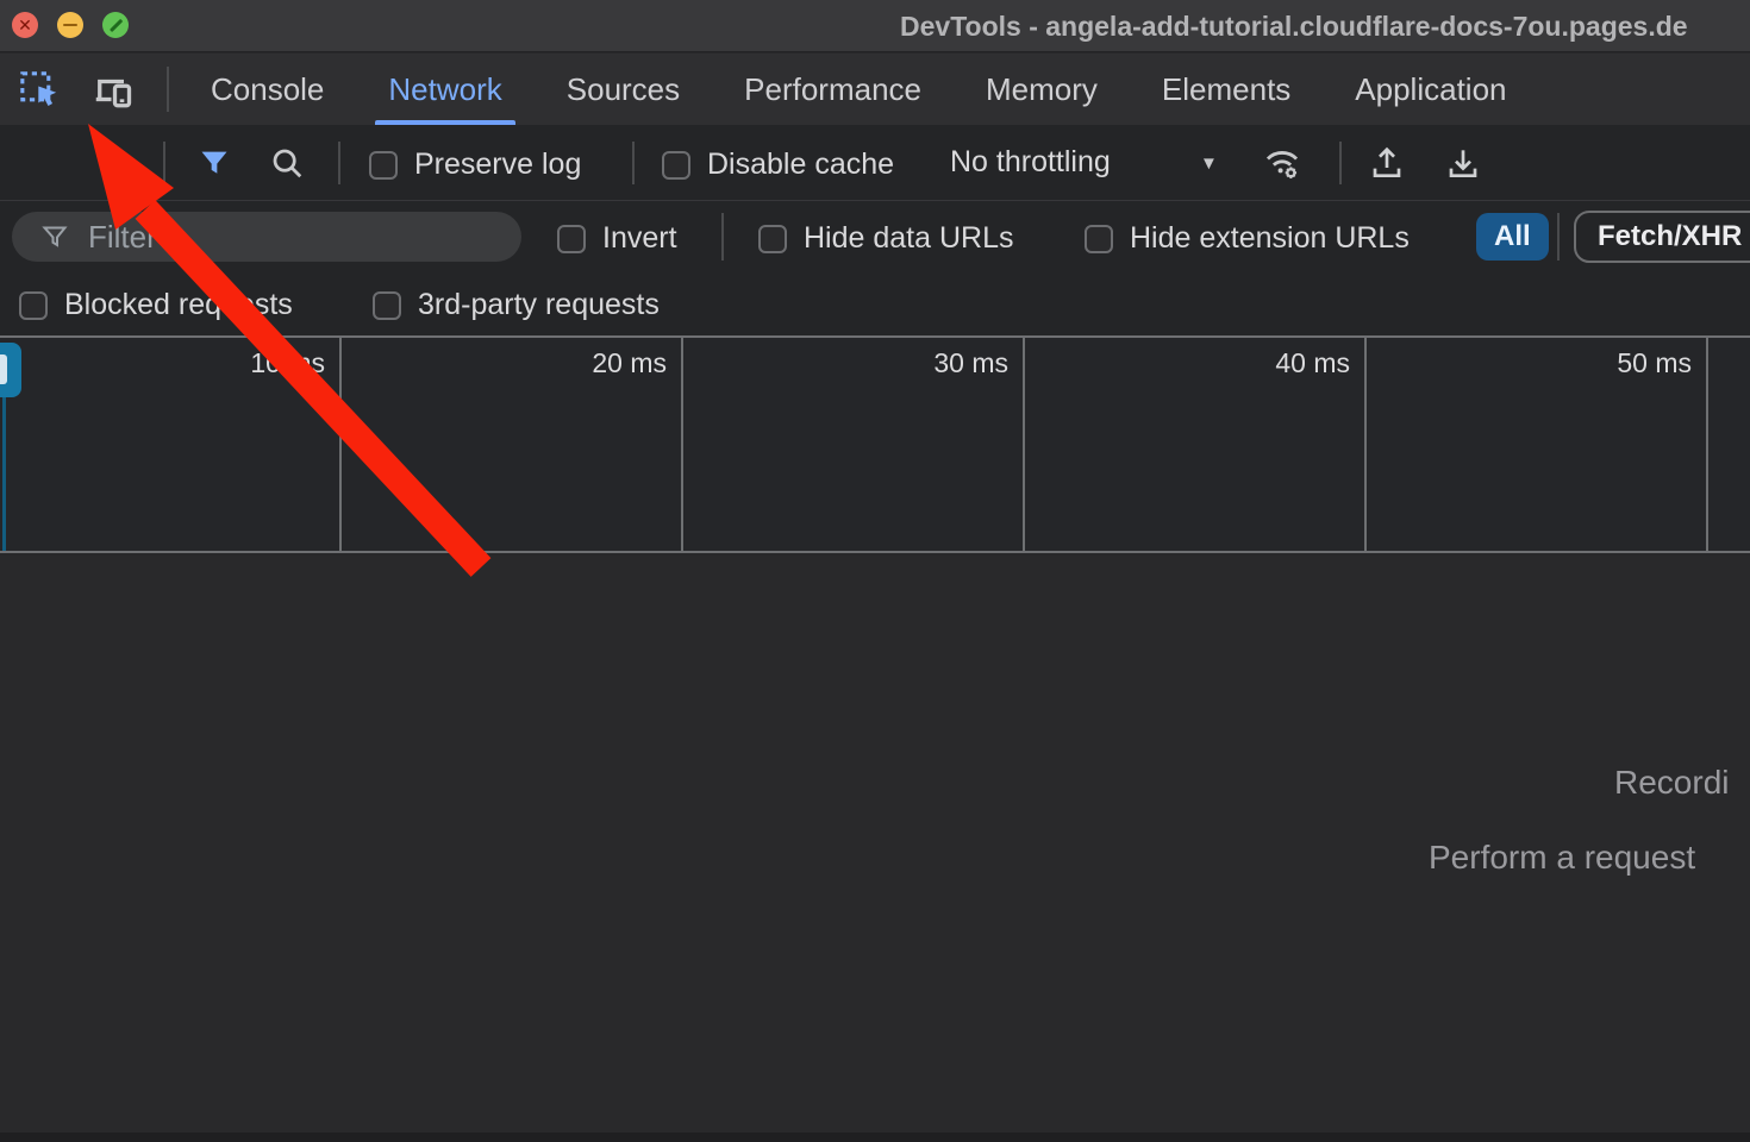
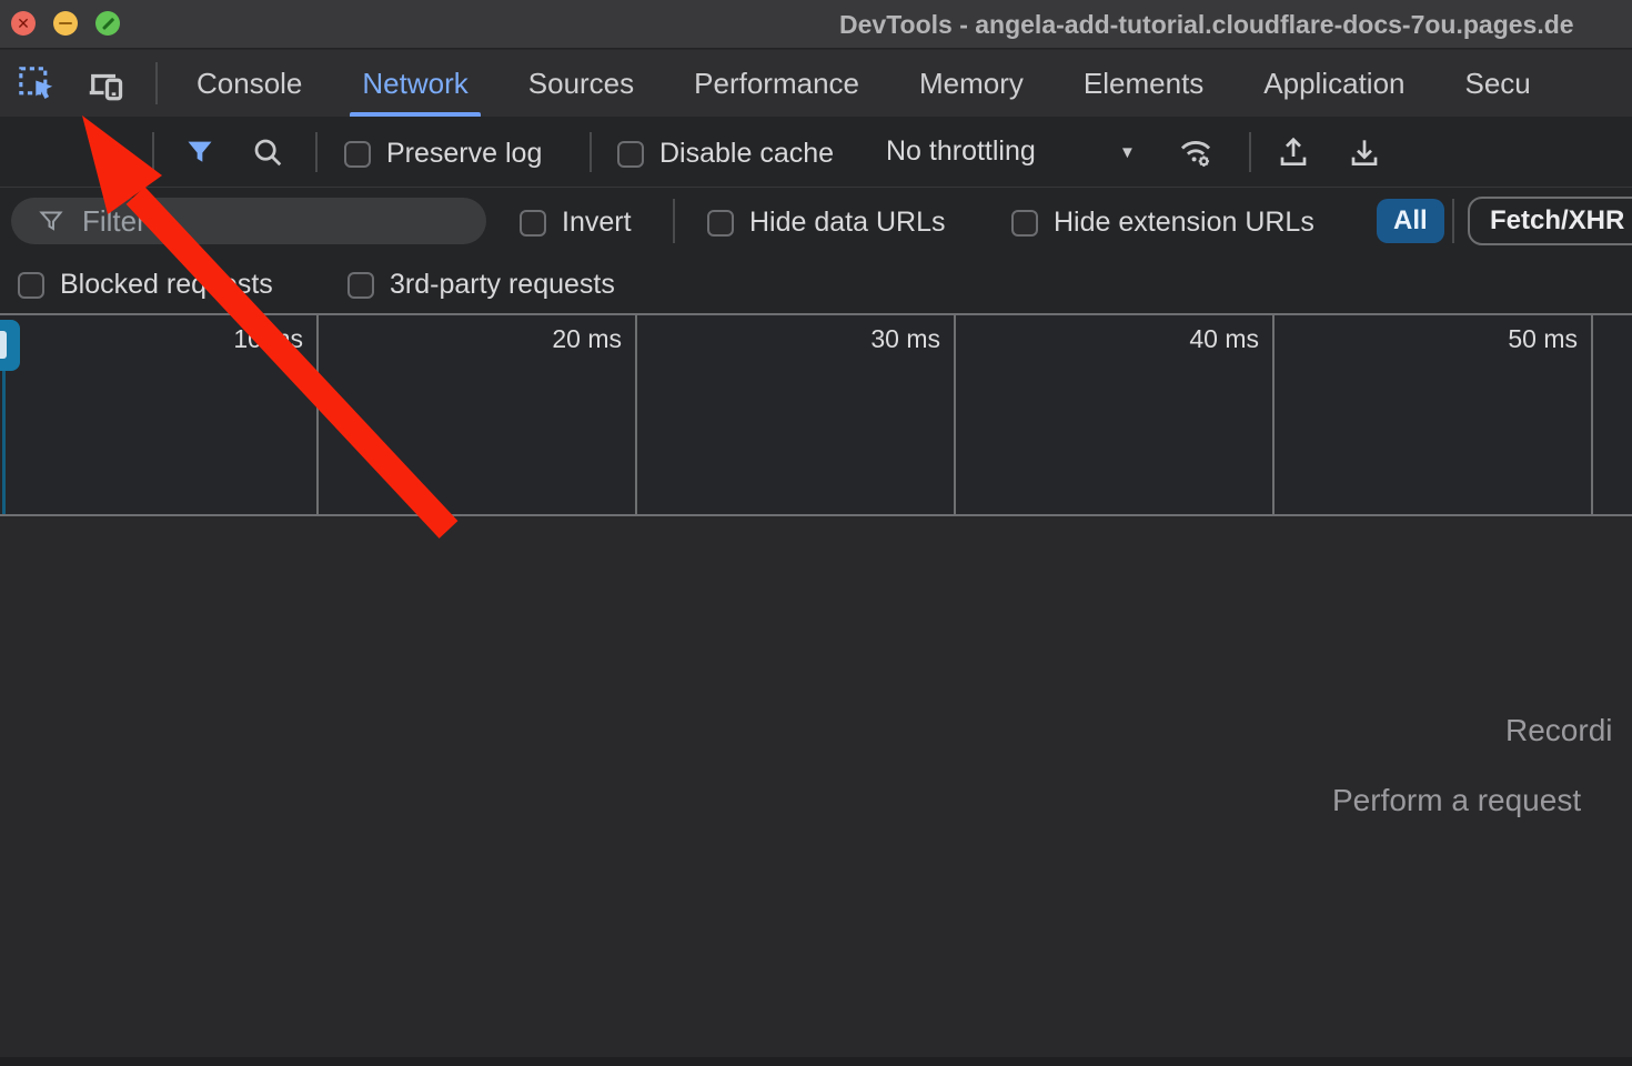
  ✕
  DevTools - angela-add-tutorial.cloudflare-docs-7ou.pages.de
  Console
  Network
  Sources
  Performance
  Memory
  Elements
  Application
+ Secu
  Preserve log
  Disable cache
  No throttling
  ▼
  Filter
  Invert
  Hide data URLs
  Hide extension URLs
  All
  Fetch/XHR
  Blocked reqsts
  3rd-party requests
  20 ms
  30 ms
  40 ms
  50 ms
  Recordi
  Perform a request
